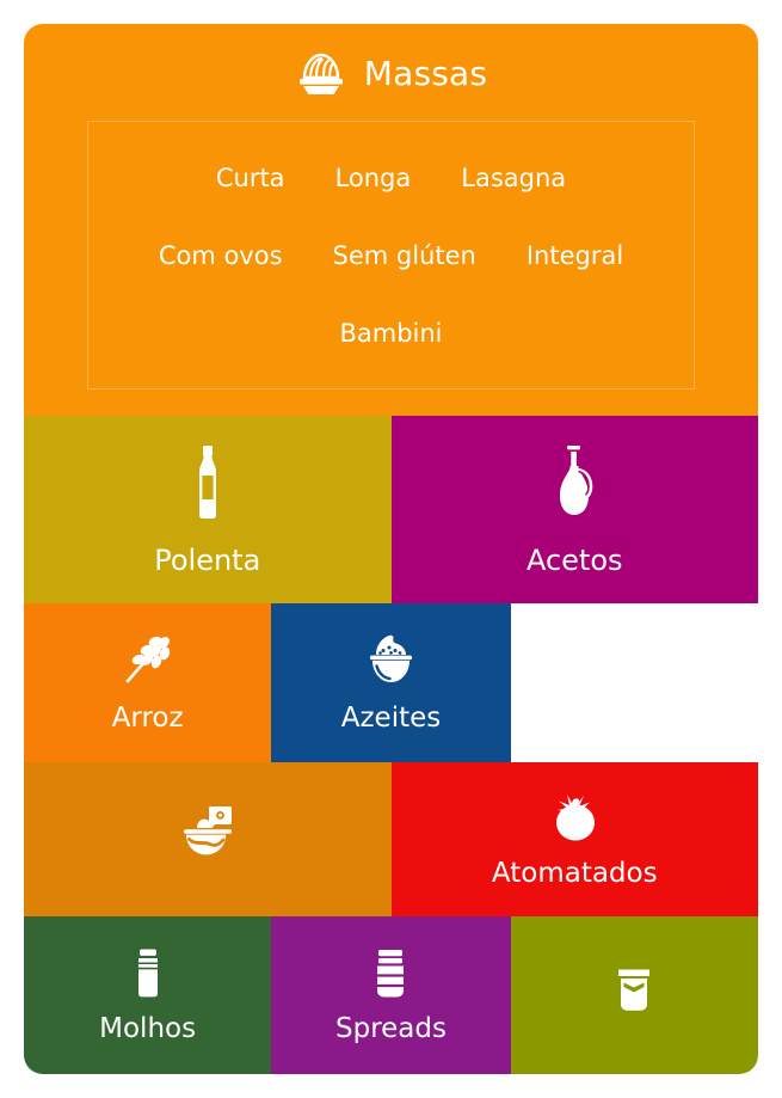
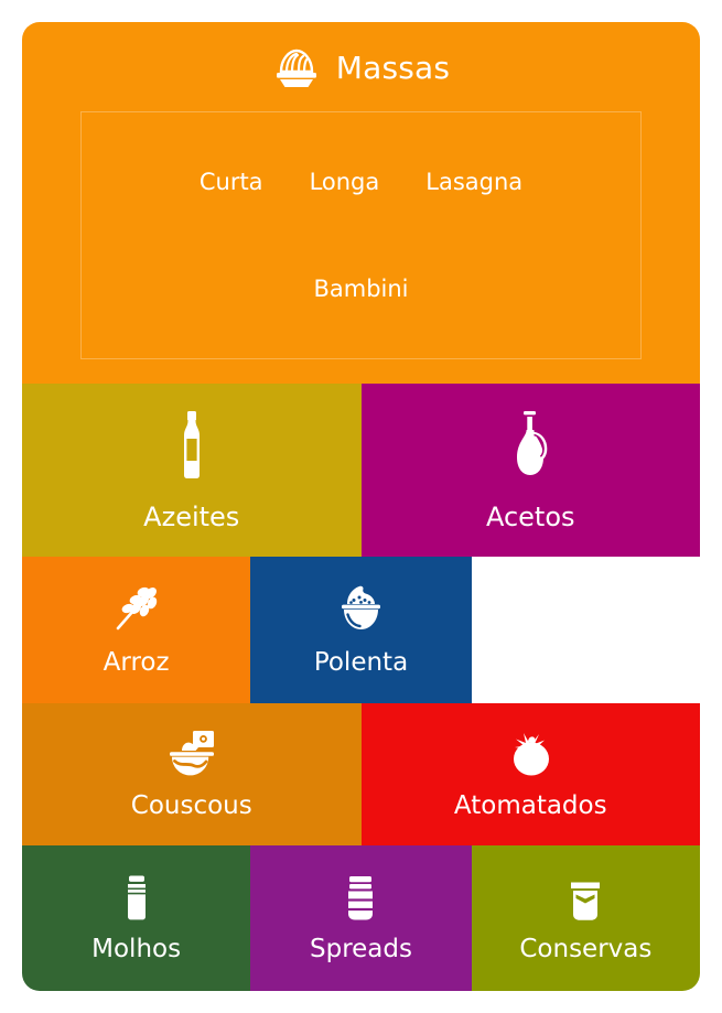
  Massas
  Curta
  Longa
  Lasagna
- Com ovos
- Sem glúten
- Integral
  Bambini
- Polenta
+ Azeites
  Acetos
  Arroz
- Azeites
+ Polenta
+ Couscous
  Atomatados
  Molhos
  Spreads
+ Conservas
